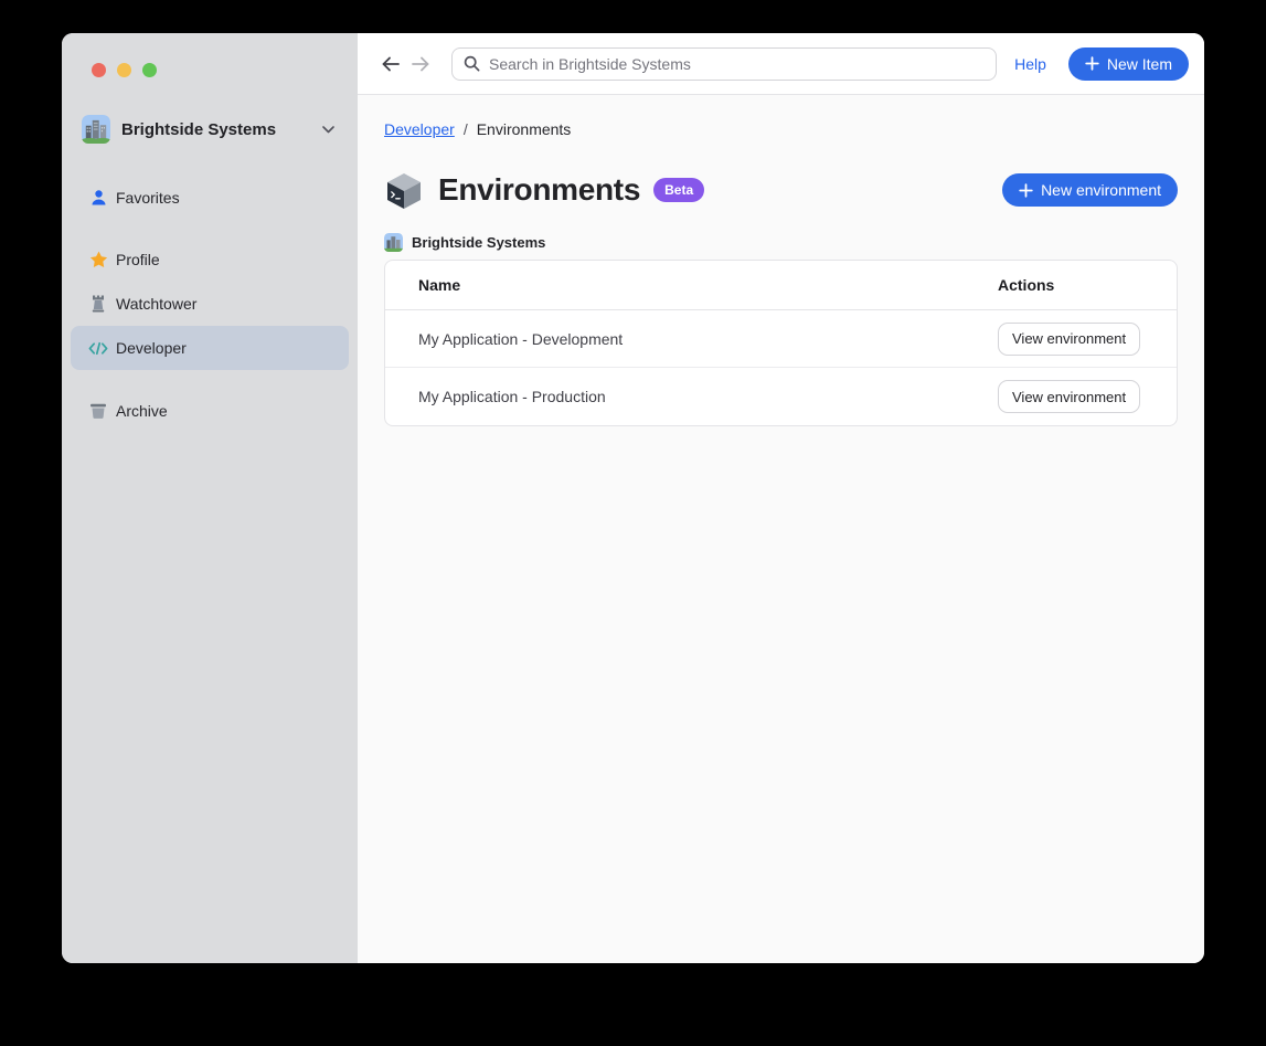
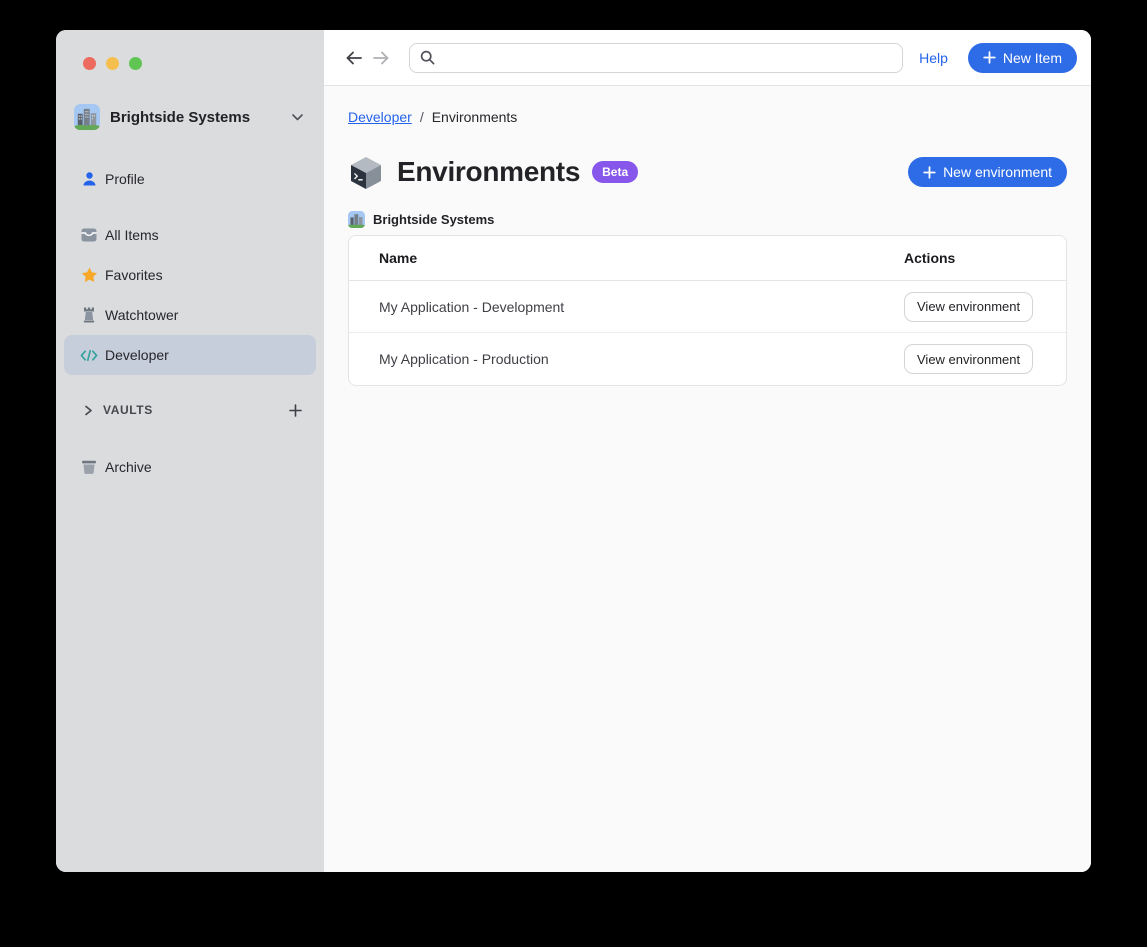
  Brightside Systems
- Favorites
+ Profile
+ All Items
- Profile
+ Favorites
  Watchtower
  Developer
+ VAULTS
  Archive
- Search in Brightside Systems
  Help
  New Item
  Developer
  /
  Environments
  Environments
  Beta
  New environment
  Brightside Systems
  Name
  Actions
  My Application - Development
  View environment
  My Application - Production
  View environment
